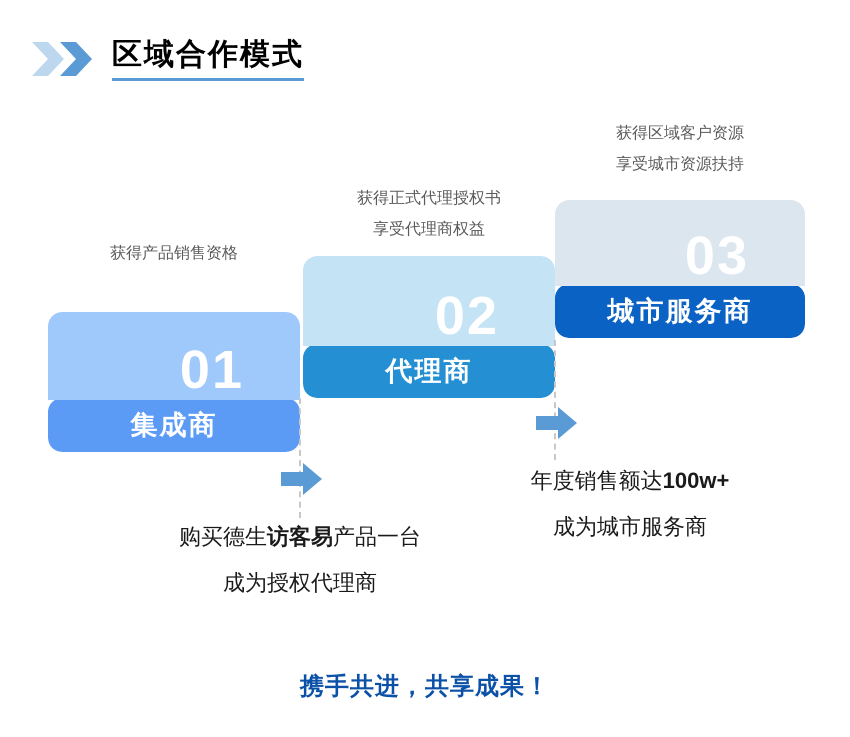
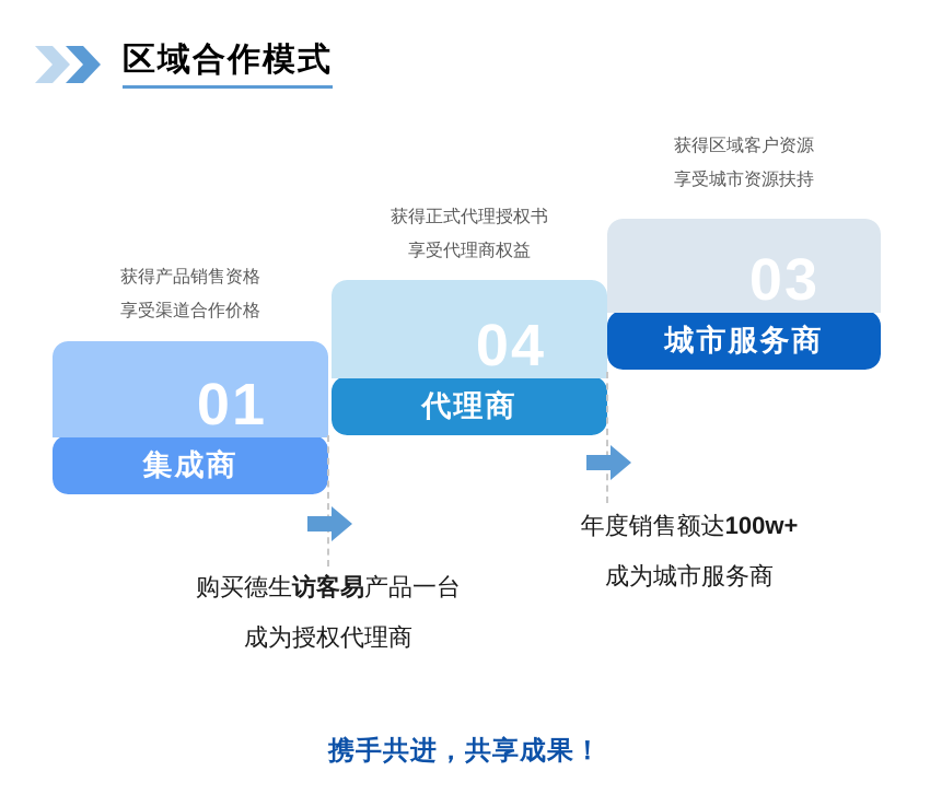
  区域合作模式
  获得产品销售资格
+ 享受渠道合作价格
  获得正式代理授权书
  享受代理商权益
  获得区域客户资源
  享受城市资源扶持
  01
  集成商
- 02
+ 04
  代理商
  03
  城市服务商
  购买德生访客易产品一台
  成为授权代理商
  年度销售额达100w+
  成为城市服务商
  携手共进，共享成果！
